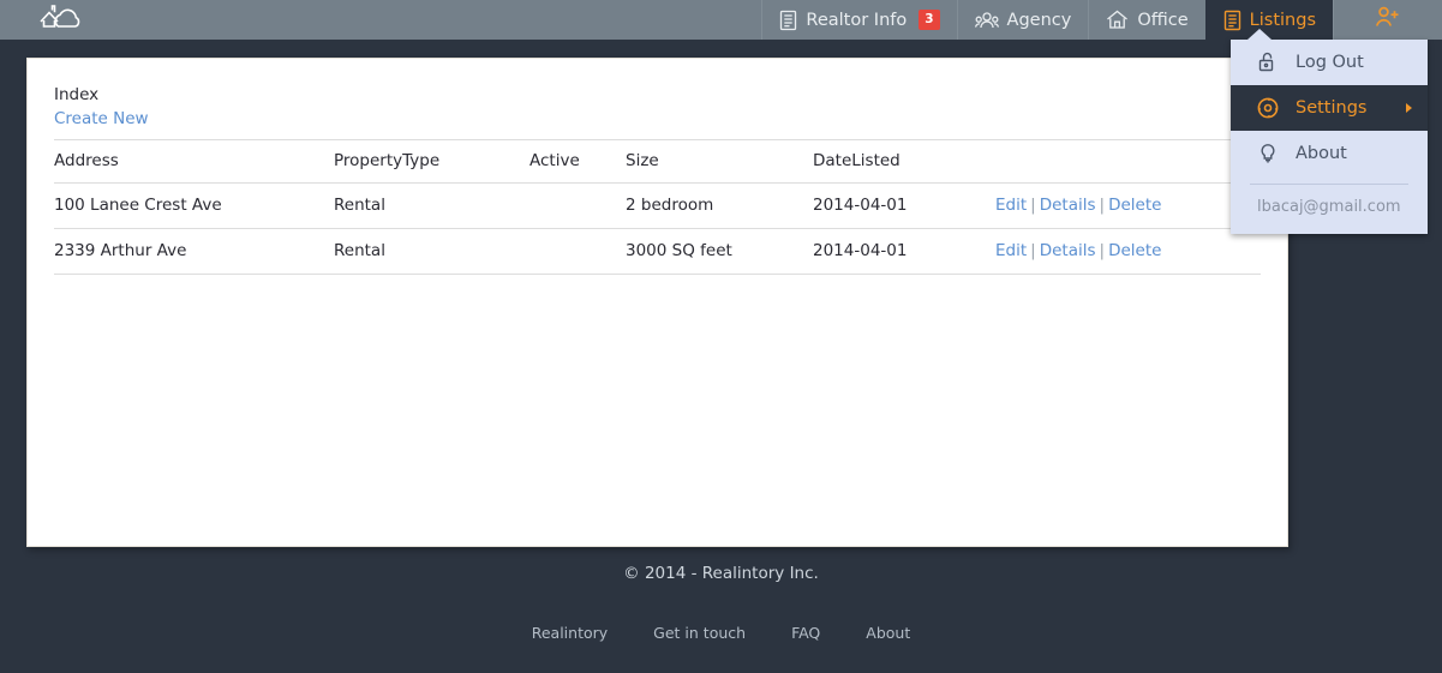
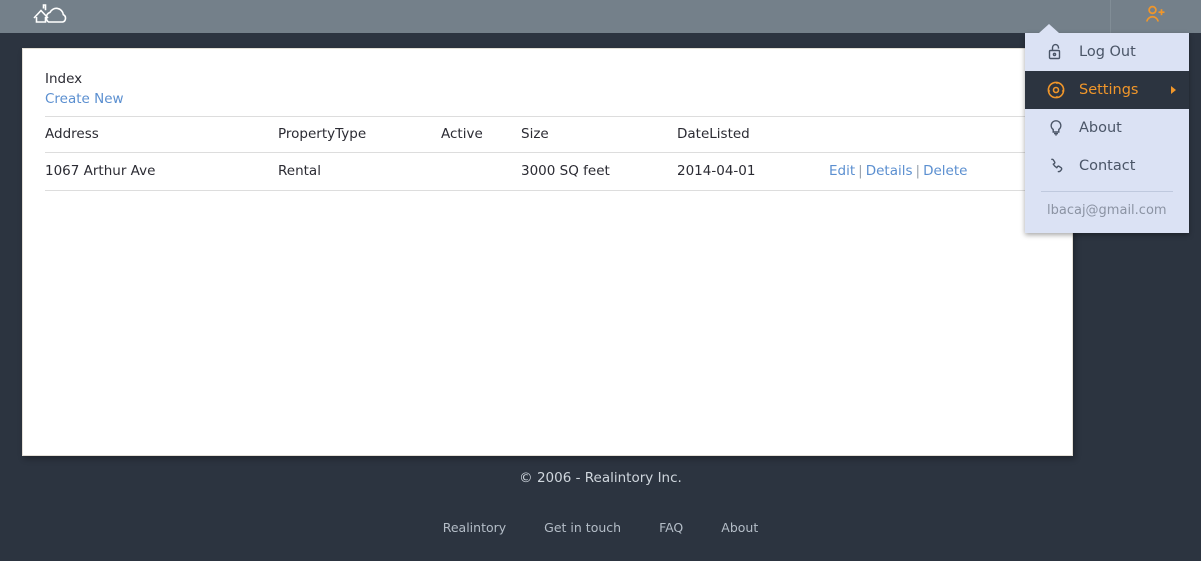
- Realtor Info
- 3
- Agency
- Office
- Listings
  Log Out
  Settings
  About
+ Contact
  lbacaj@gmail.com
  Index
  Create New
  Address	PropertyType	Active	Size	DateListed
- 100 Lanee Crest Ave	Rental		2 bedroom	2014-04-01	Edit | Details | Delete
- 2339 Arthur Ave	Rental		3000 SQ feet	2014-04-01	Edit | Details | Delete
+ 1067 Arthur Ave	Rental		3000 SQ feet	2014-04-01	Edit | Details | Delete
- © 2014 - Realintory Inc.
+ © 2006 - Realintory Inc.
  Realintory
  Get in touch
  FAQ
  About
